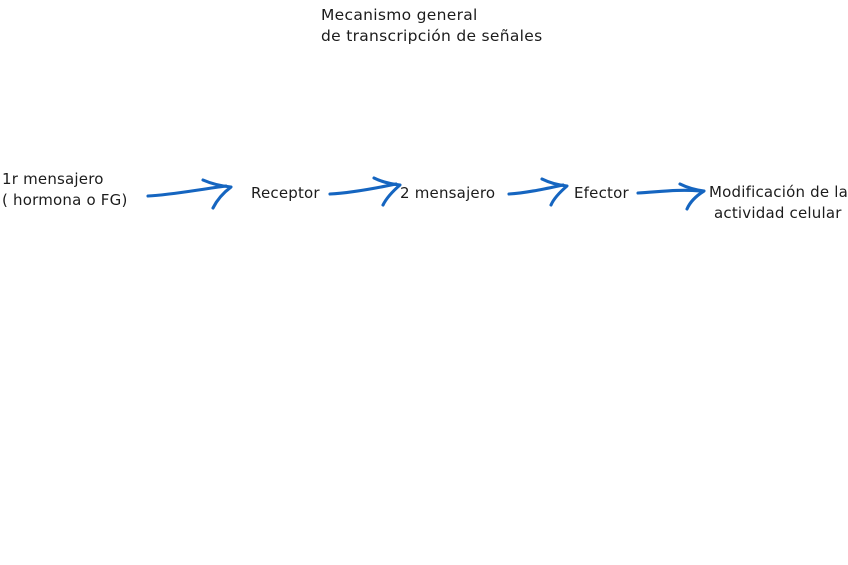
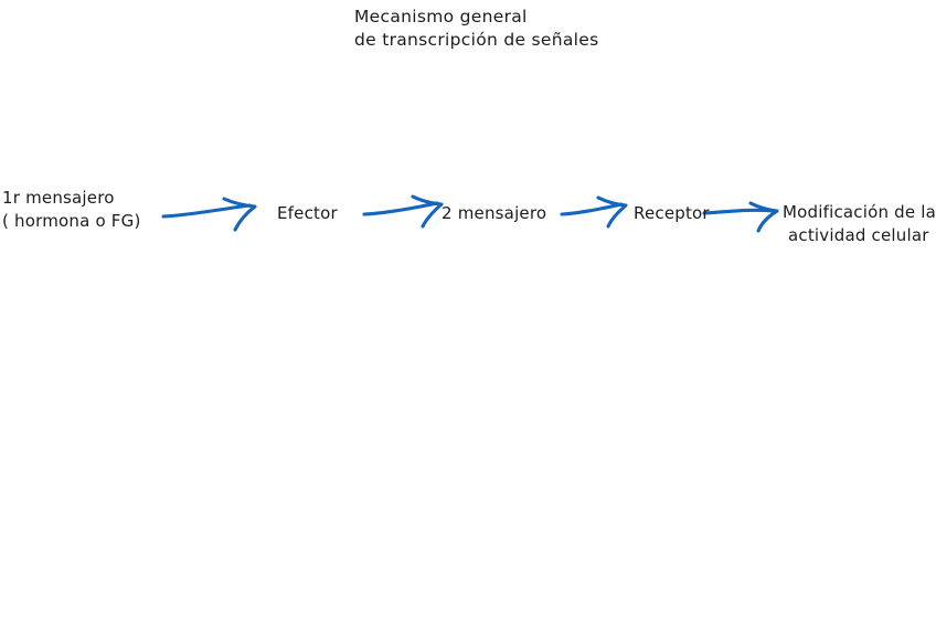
  Mecanismo general
  de transcripción de señales
  1r mensajero
  ( hormona o FG)
- Receptor
+ Efector
  2 mensajero
- Efector
+ Receptor
  Modificación de la
  actividad celular
